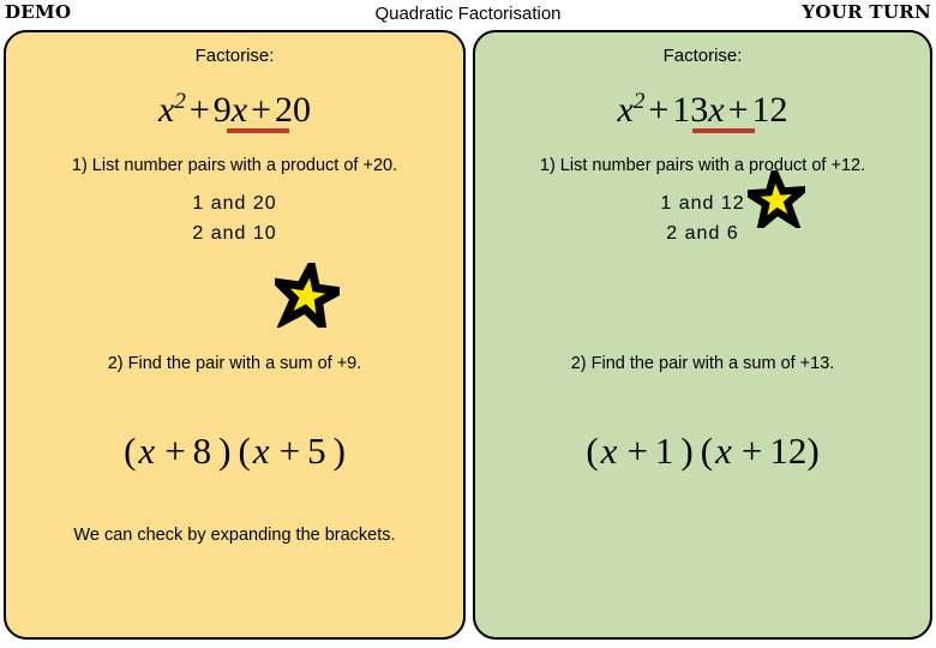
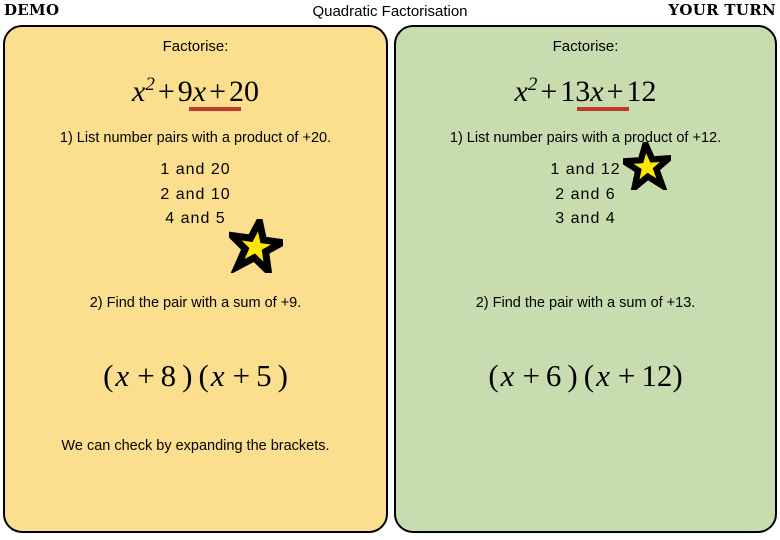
  DEMO
  Quadratic Factorisation
  YOUR TURN
  Factorise:
  x2 +9x+20
  1) List number pairs with a product of +20.
  1 and 20
  2 and 10
+ 4 and 5
  2) Find the pair with a sum of +9.
  (x + 8 ) (x + 5 )
  We can check by expanding the brackets.
  Factorise:
  x2 +13x+12
  1) List number pairs with a product of +12.
  1 and 12
  2 and 6
+ 3 and 4
  2) Find the pair with a sum of +13.
- (x + 1 ) (x + 12)
+ (x + 6 ) (x + 12)
